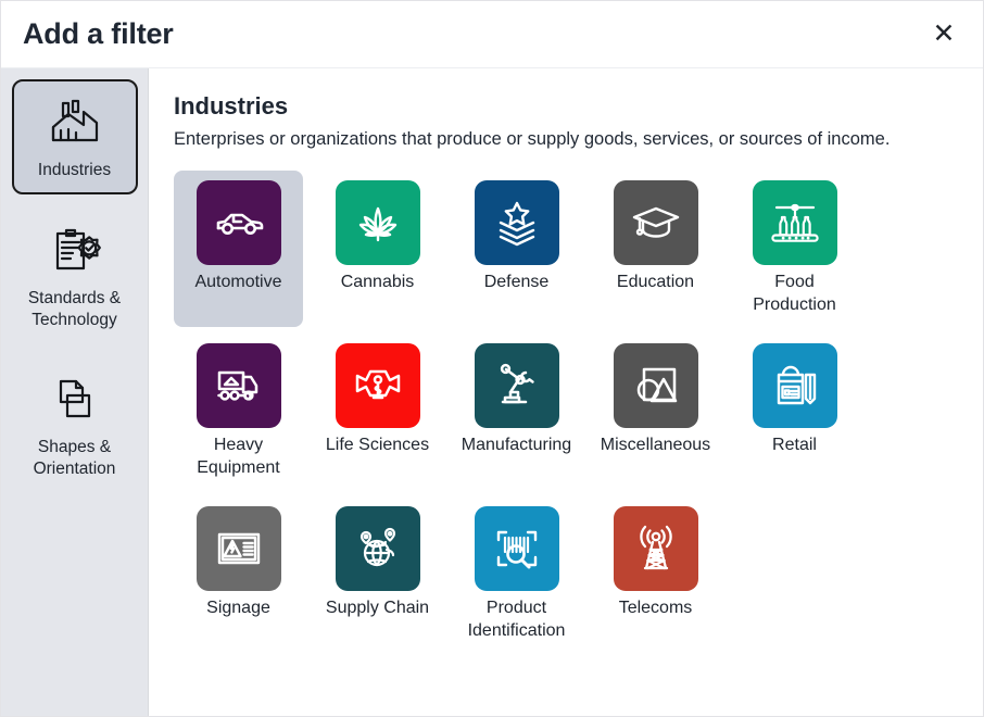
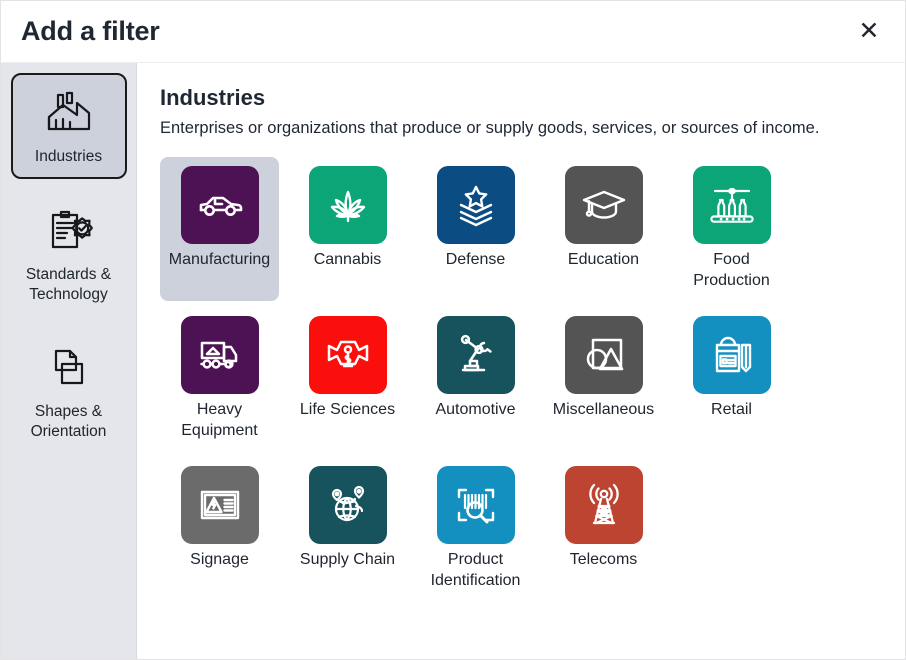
  Add a filter
  ✕
  Industries
  Standards & Technology
  Shapes & Orientation
  Industries
  Enterprises or organizations that produce or supply goods, services, or sources of income.
- Automotive
+ Manufacturing
  Cannabis
  Defense
  Education
  Food Production
  Heavy Equipment
  Life Sciences
- Manufacturing
+ Automotive
  Miscellaneous
  Retail
  Signage
  Supply Chain
  Product Identification
  Telecoms
